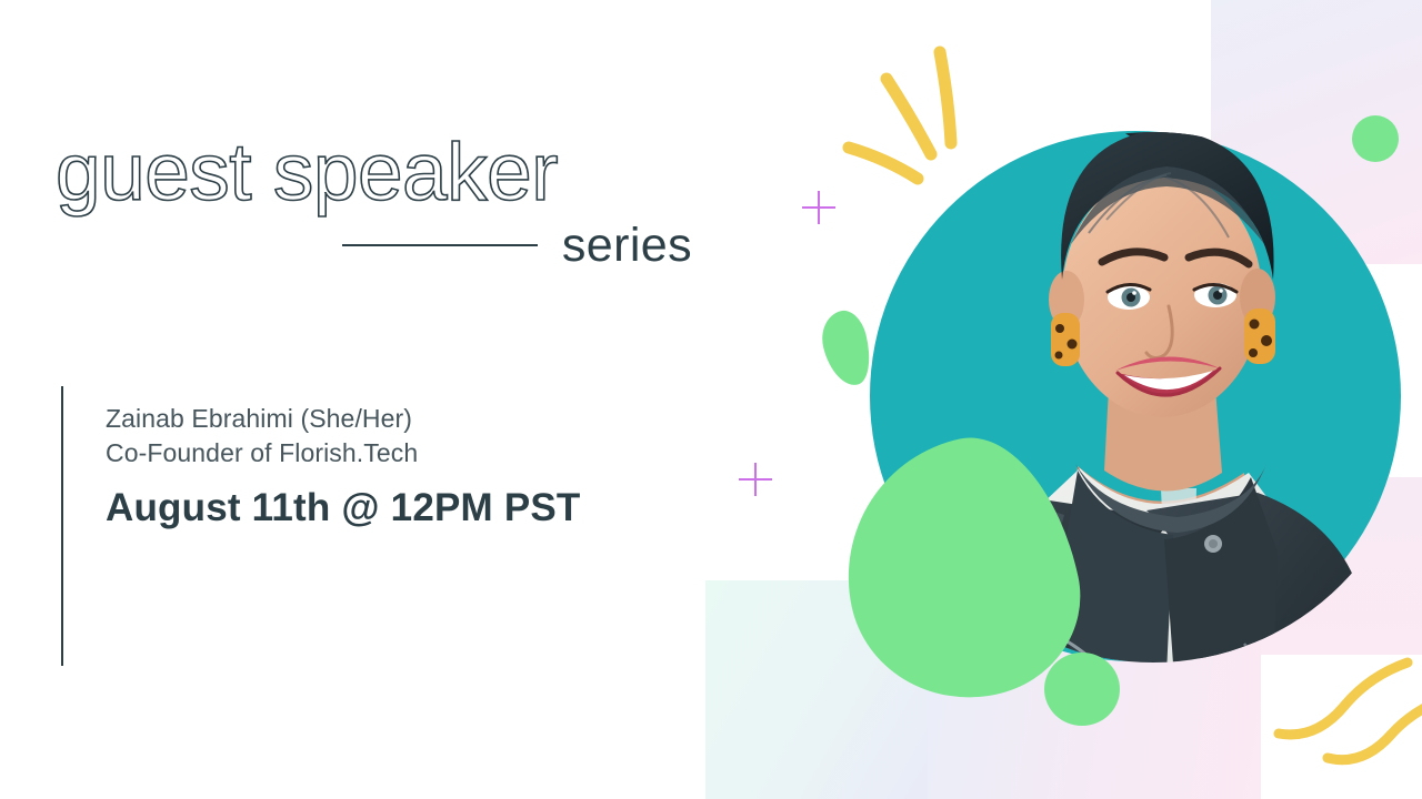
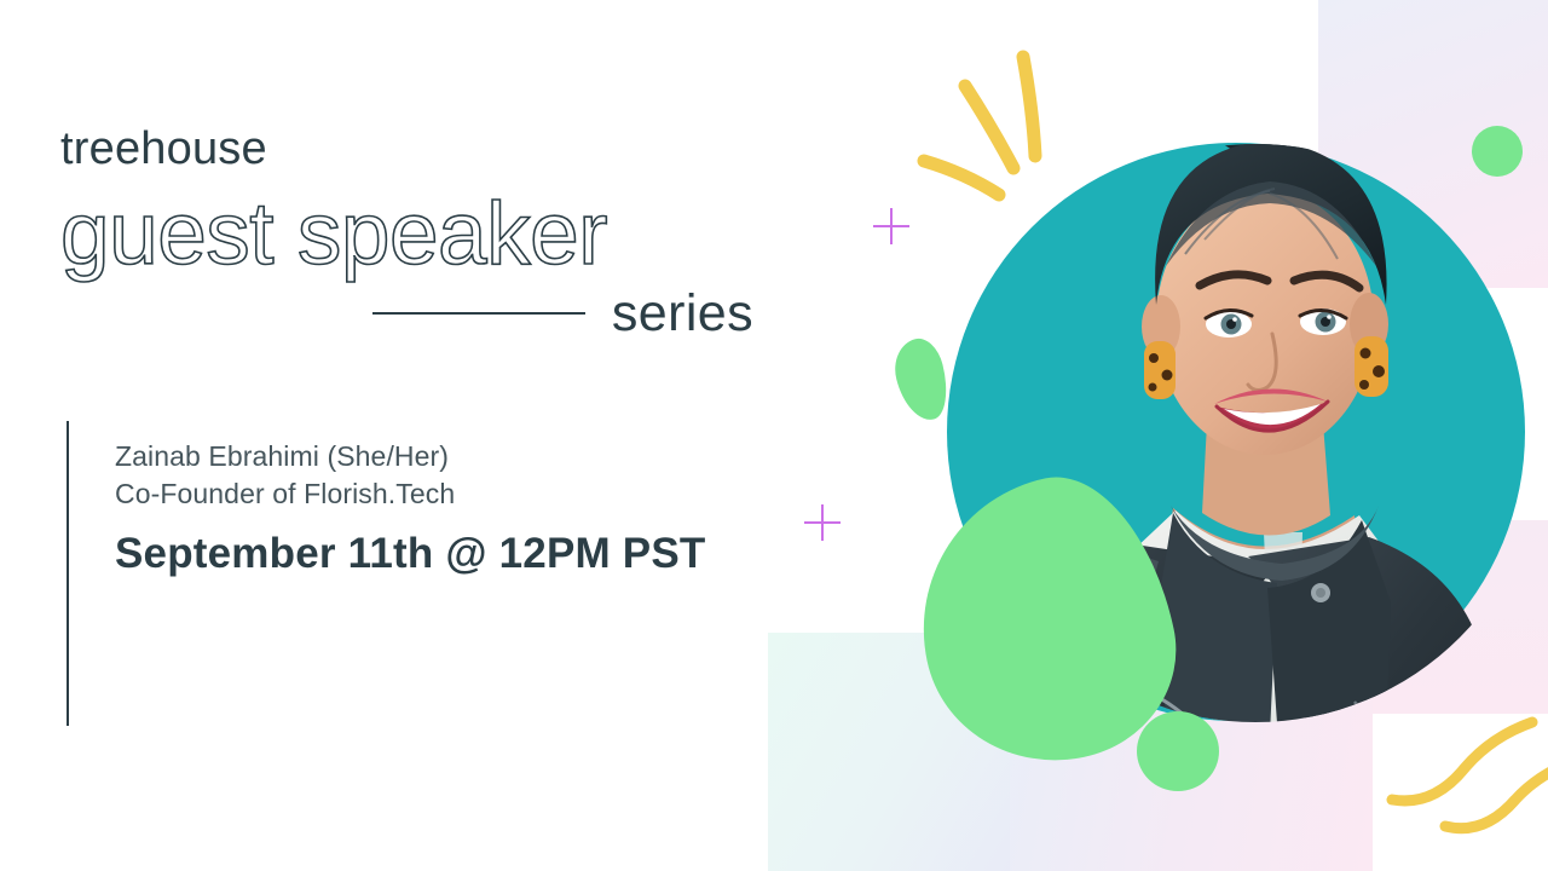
+ treehouse
  guest speaker
  series
  Zainab Ebrahimi (She/Her)
  Co-Founder of Florish.Tech
- August 11th @ 12PM PST
+ September 11th @ 12PM PST
